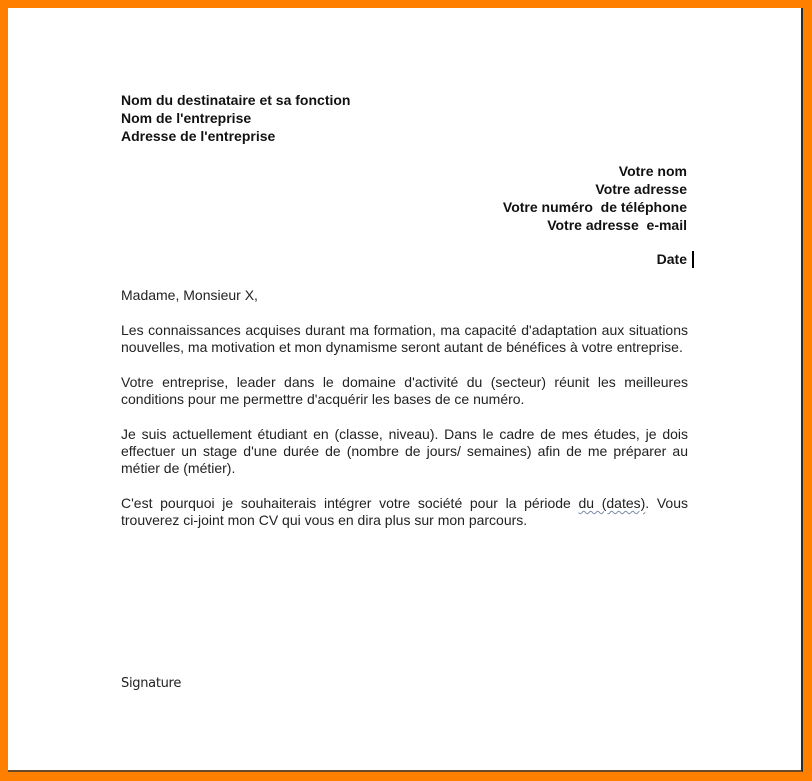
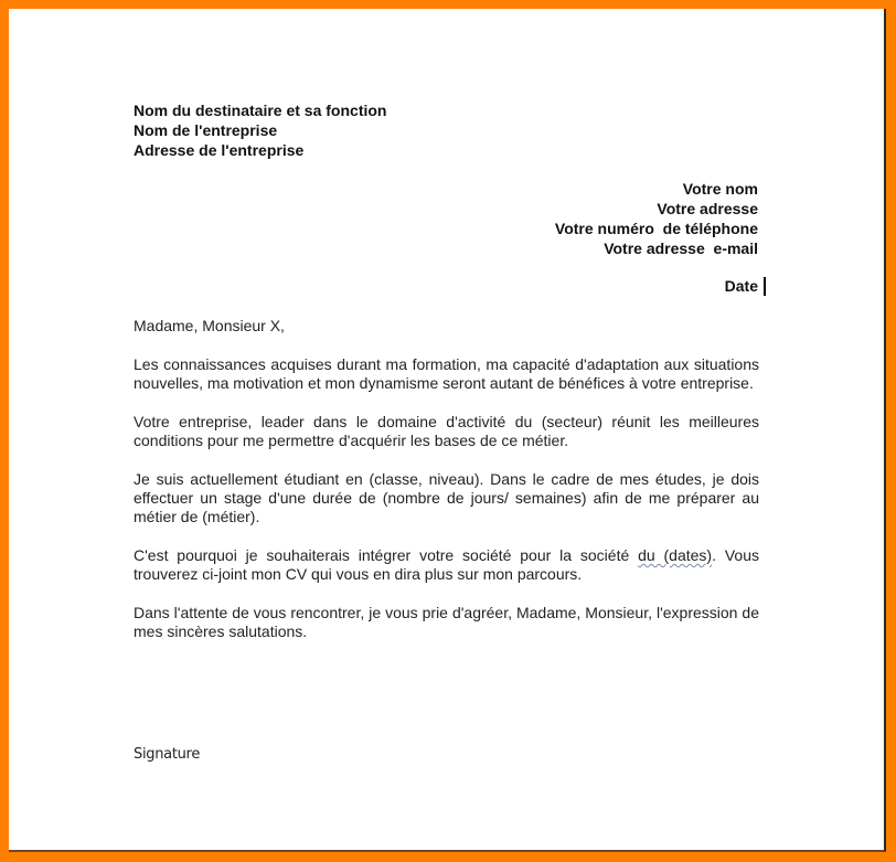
  Nom du destinataire et sa fonction
  Nom de l'entreprise
  Adresse de l'entreprise
  Votre nom
  Votre adresse
  Votre numéro de téléphone
  Votre adresse e-mail
  Date
  Madame, Monsieur X,
  Les connaissances acquises durant ma formation, ma capacité d'adaptation aux situations nouvelles, ma motivation et mon dynamisme seront autant de bénéfices à votre entreprise.
- Votre entreprise, leader dans le domaine d'activité du (secteur) réunit les meilleures conditions pour me permettre d'acquérir les bases de ce numéro.
+ Votre entreprise, leader dans le domaine d'activité du (secteur) réunit les meilleures conditions pour me permettre d'acquérir les bases de ce métier.
  Je suis actuellement étudiant en (classe, niveau). Dans le cadre de mes études, je dois effectuer un stage d'une durée de (nombre de jours/ semaines) afin de me préparer au métier de (métier).
- C'est pourquoi je souhaiterais intégrer votre société pour la période du (dates). Vous trouverez ci-joint mon CV qui vous en dira plus sur mon parcours.
+ C'est pourquoi je souhaiterais intégrer votre société pour la société du (dates). Vous trouverez ci-joint mon CV qui vous en dira plus sur mon parcours.
+ Dans l'attente de vous rencontrer, je vous prie d'agréer, Madame, Monsieur, l'expression de mes sincères salutations.
  Signature
